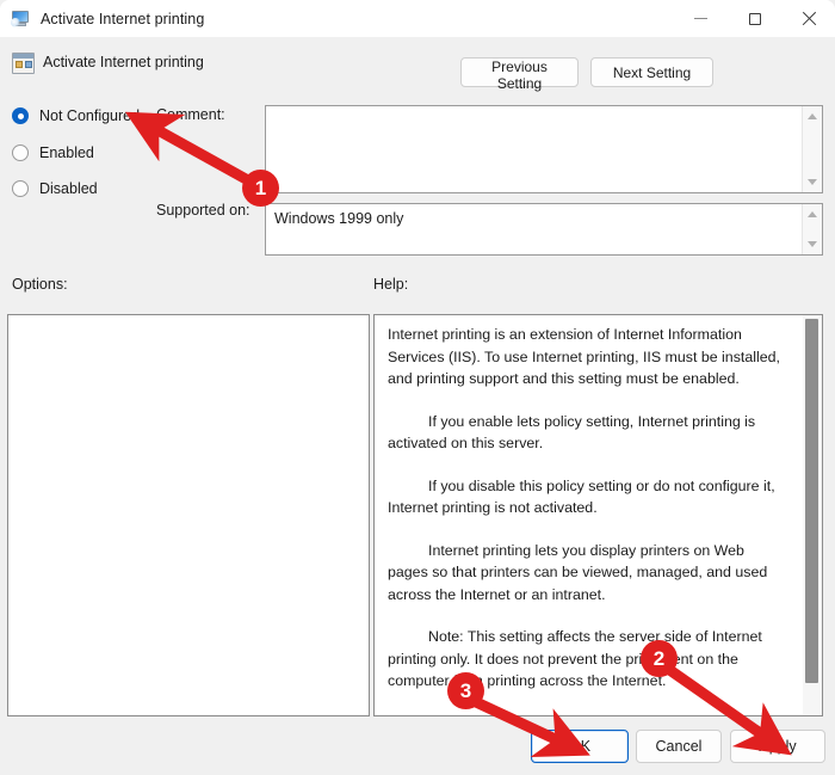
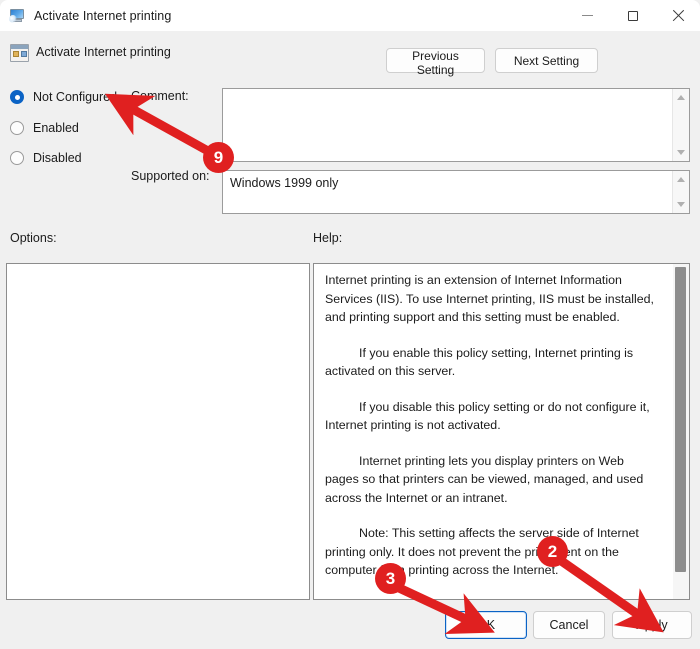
  Activate Internet printing
  Activate Internet printing
  Previous Setting
  Next Setting
  Not Configured
  Enabled
  Disabled
  Comment:
  Supported on:
  Windows 1999 only
  Options:
  Help:
  Internet printing is an extension of Internet Information Services (IIS). To use Internet printing, IIS must be installed, and printing support and this setting must be enabled.
- If you enable lets policy setting, Internet printing is activated on this server.
+ If you enable this policy setting, Internet printing is activated on this server.
  If you disable this policy setting or do not configure it, Internet printing is not activated.
  Internet printing lets you display printers on Web pages so that printers can be viewed, managed, and used across the Internet or an intranet.
  Note: This setting affects the server side of Internet printing only. It does not prevent the prnt on the computer printing across the Internet.
  OK
  Cancel
  Apply
- 1
+ 9
  2
  3
